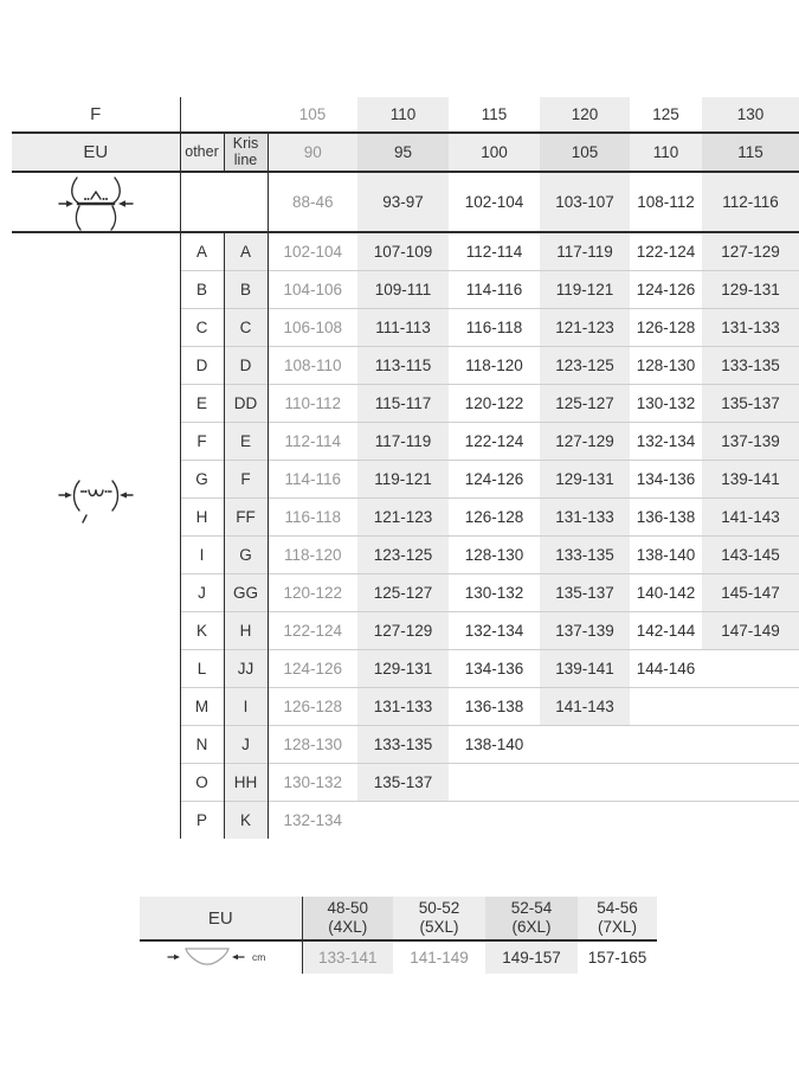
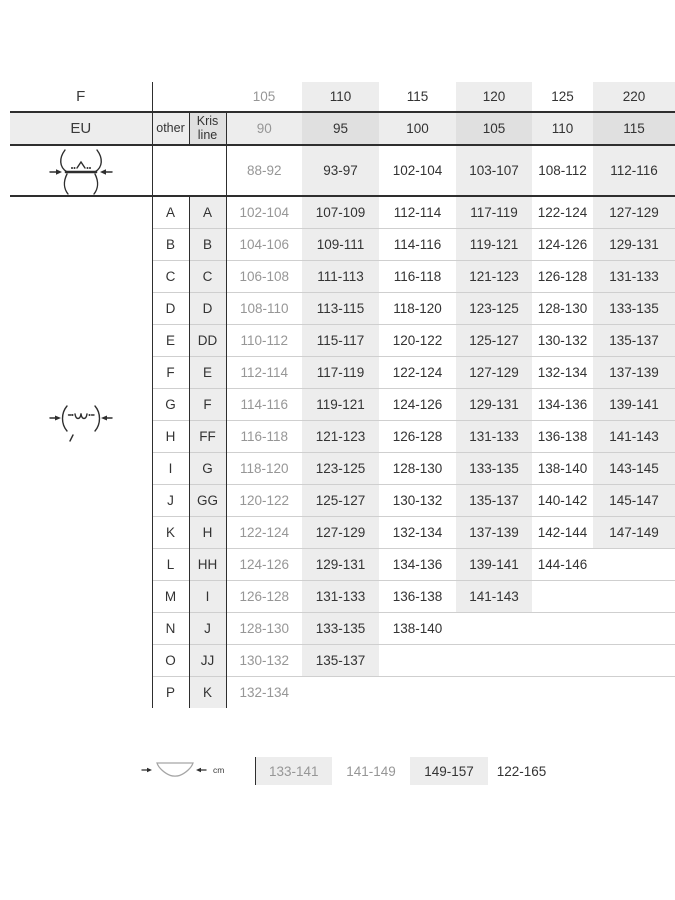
- F		105	110	115	120	125	130
+ F		105	110	115	120	125	220
  EU	other	Kris line	90	95	100	105	110	115
- 		88-46	93-97	102-104	103-107	108-112	112-116
+ 		88-92	93-97	102-104	103-107	108-112	112-116
  	A	A	102-104	107-109	112-114	117-119	122-124	127-129
  B	B	104-106	109-111	114-116	119-121	124-126	129-131
  C	C	106-108	111-113	116-118	121-123	126-128	131-133
  D	D	108-110	113-115	118-120	123-125	128-130	133-135
  E	DD	110-112	115-117	120-122	125-127	130-132	135-137
  F	E	112-114	117-119	122-124	127-129	132-134	137-139
  G	F	114-116	119-121	124-126	129-131	134-136	139-141
  H	FF	116-118	121-123	126-128	131-133	136-138	141-143
  I	G	118-120	123-125	128-130	133-135	138-140	143-145
  J	GG	120-122	125-127	130-132	135-137	140-142	145-147
  K	H	122-124	127-129	132-134	137-139	142-144	147-149
- L	JJ	124-126	129-131	134-136	139-141	144-146
+ L	HH	124-126	129-131	134-136	139-141	144-146
  M	I	126-128	131-133	136-138	141-143
  N	J	128-130	133-135	138-140
- O	HH	130-132	135-137
+ O	JJ	130-132	135-137
  P	K	132-134
- EU	48-50(4XL)	50-52(5XL)	52-54(6XL)	54-56(7XL)
- cm	133-141	141-149	149-157	157-165
+ cm	133-141	141-149	149-157	122-165
